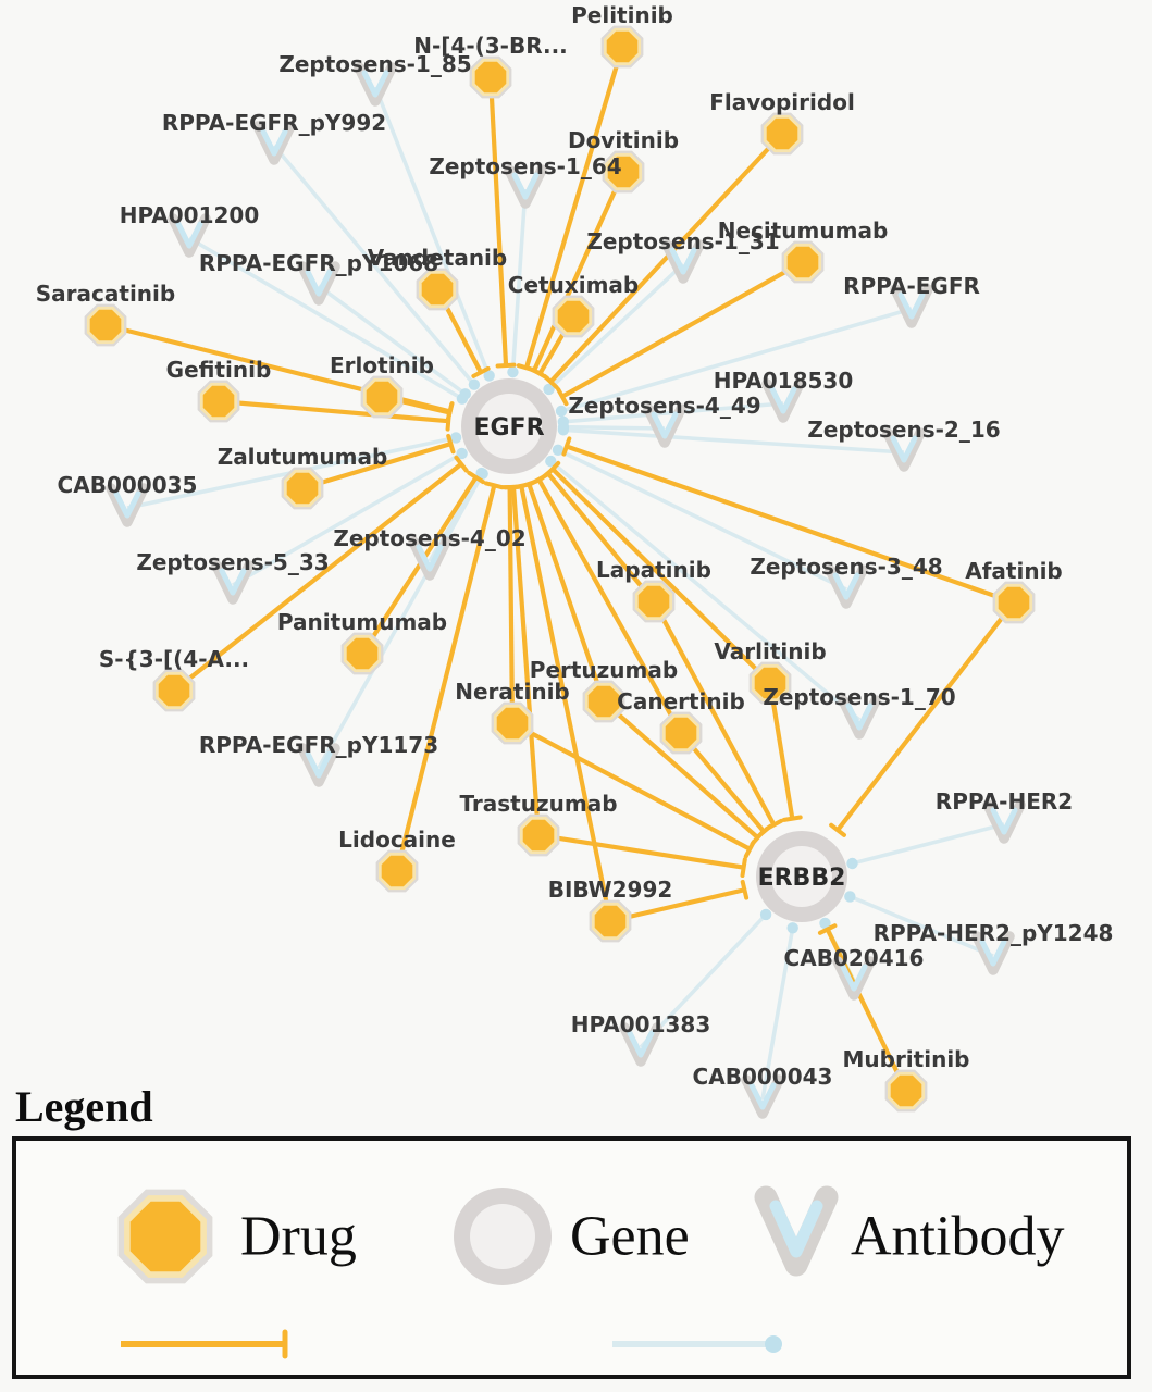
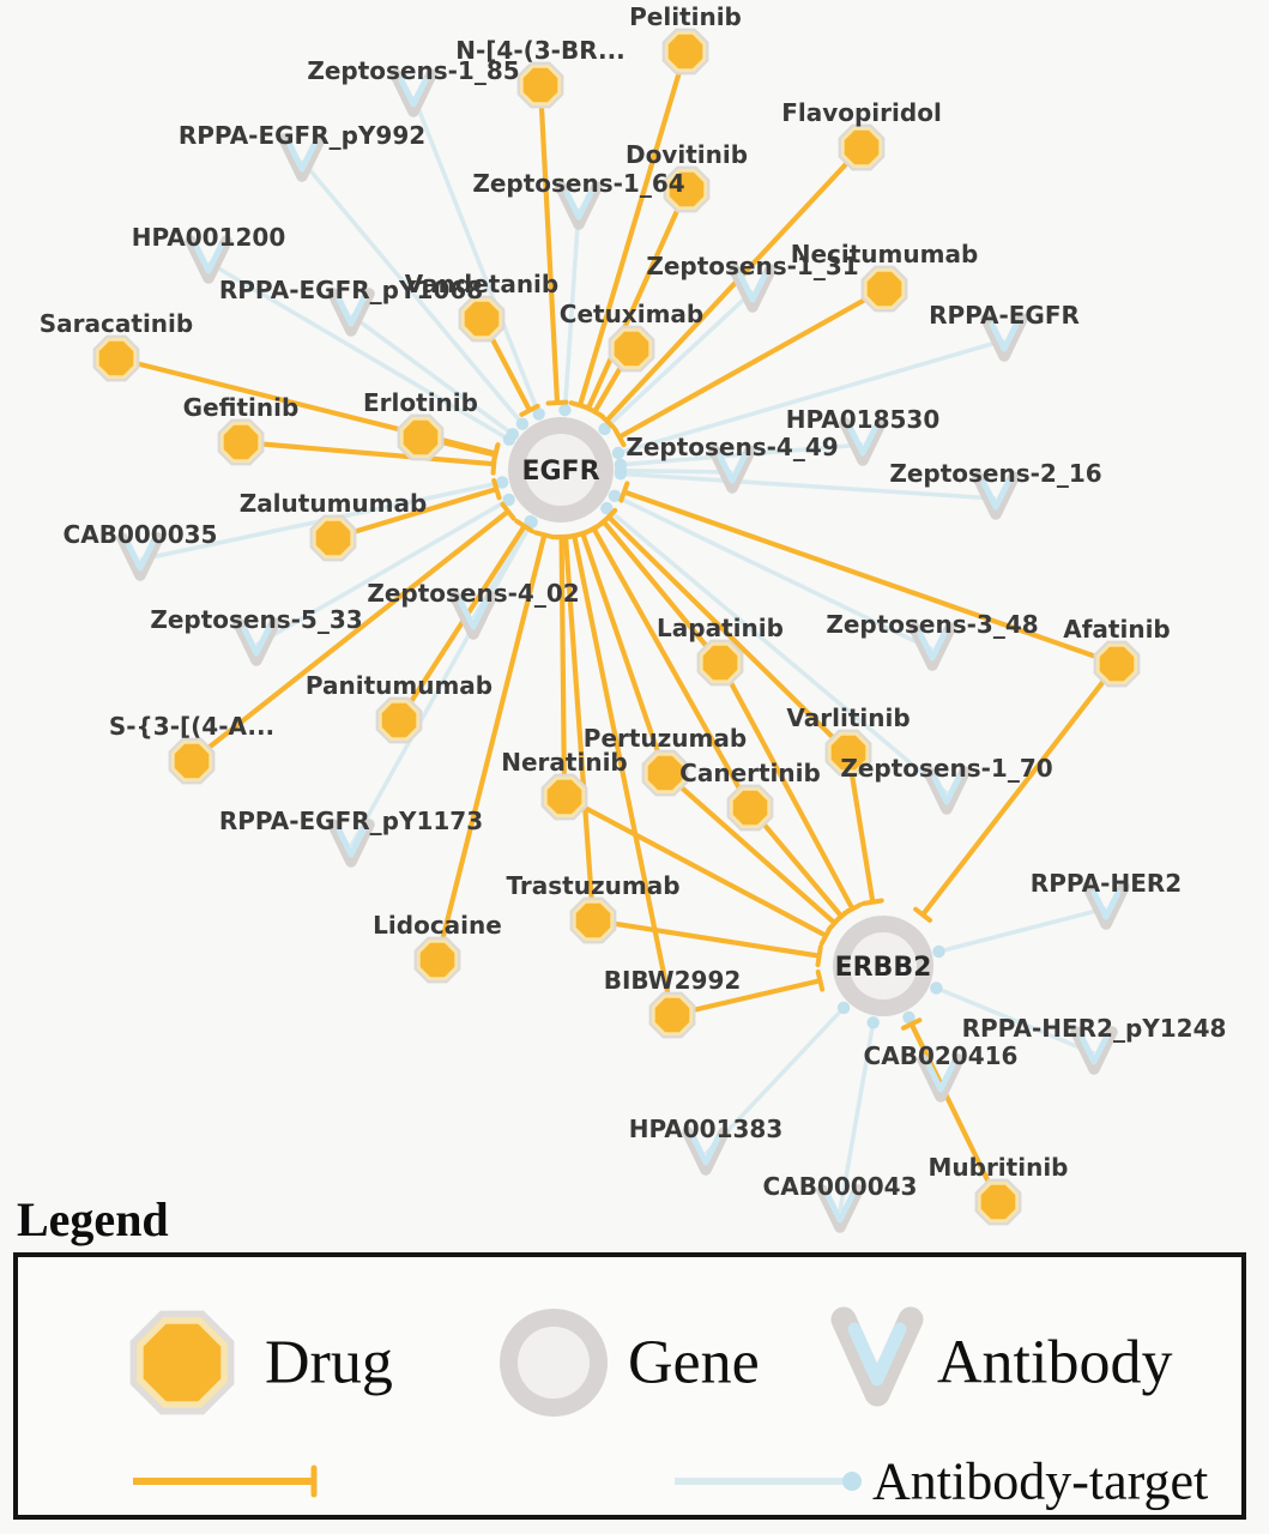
  EGFR
  ERBB2
  Pelitinib
  N-[4-(3-BR...
  Flavopiridol
  Dovitinib
  Necitumumab
  Vandetanib
  Cetuximab
  Saracatinib
  Gefitinib
  Erlotinib
  Zalutumumab
  Panitumumab
  S-{3-[(4-A...
  Lapatinib
  Afatinib
  Varlitinib
  Pertuzumab
  Neratinib
  Canertinib
  Trastuzumab
  Lidocaine
  BIBW2992
  Mubritinib
  Zeptosens-1_85
  RPPA-EGFR_pY992
  Zeptosens-1_64
  HPA001200
  Zeptosens-1_31
  RPPA-EGFR_pY1068
  RPPA-EGFR
  HPA018530
  Zeptosens-4_49
  Zeptosens-2_16
  CAB000035
  Zeptosens-4_02
  Zeptosens-5_33
  Zeptosens-3_48
  Zeptosens-1_70
  RPPA-EGFR_pY1173
  RPPA-HER2
  RPPA-HER2_pY1248
  CAB020416
  HPA001383
  CAB000043
  Legend
  Drug
  Gene
  Antibody
+ Antibody-target
